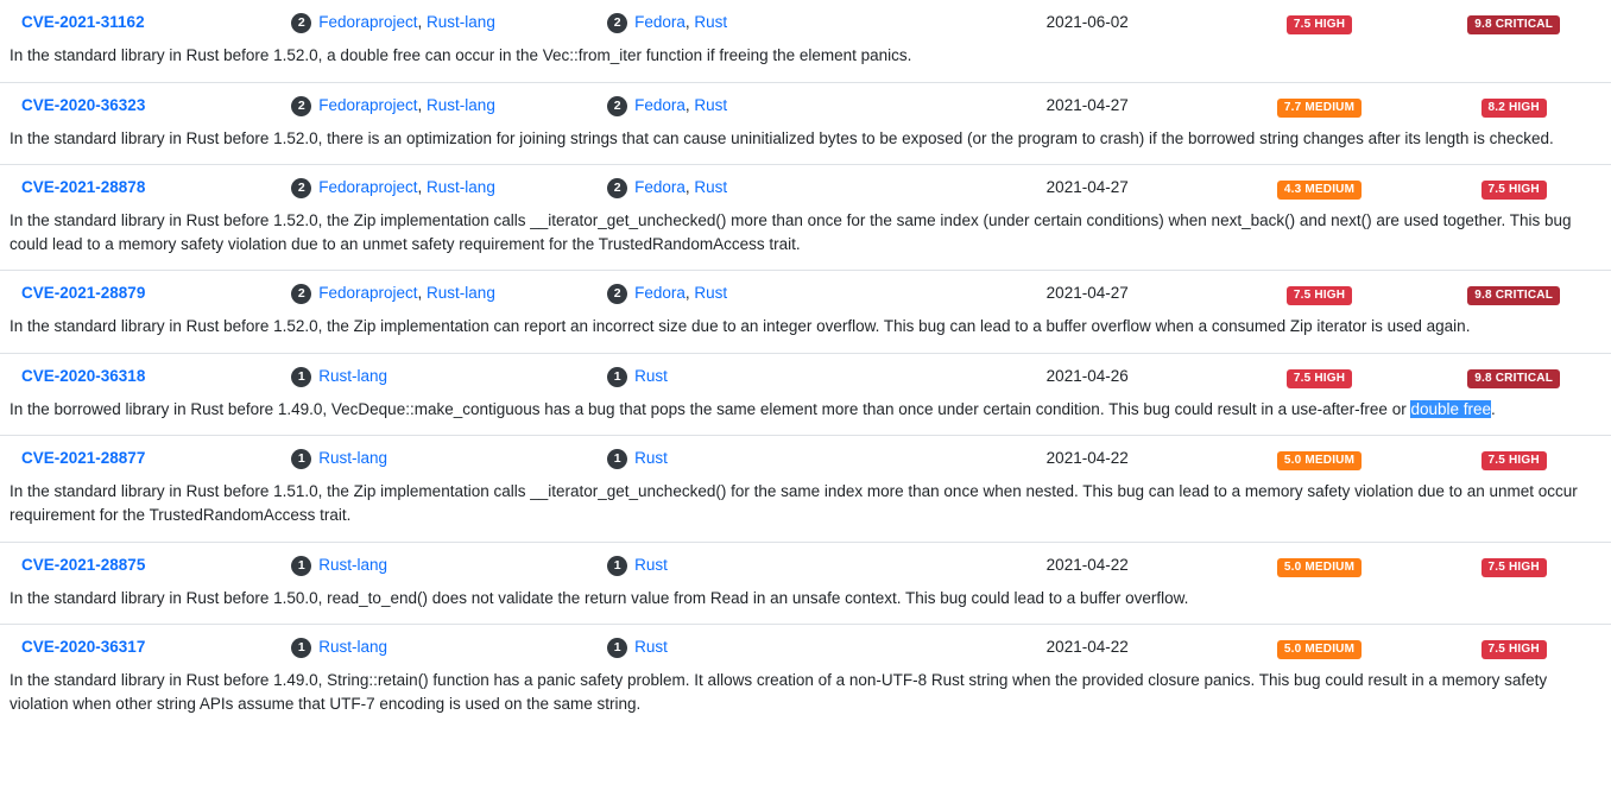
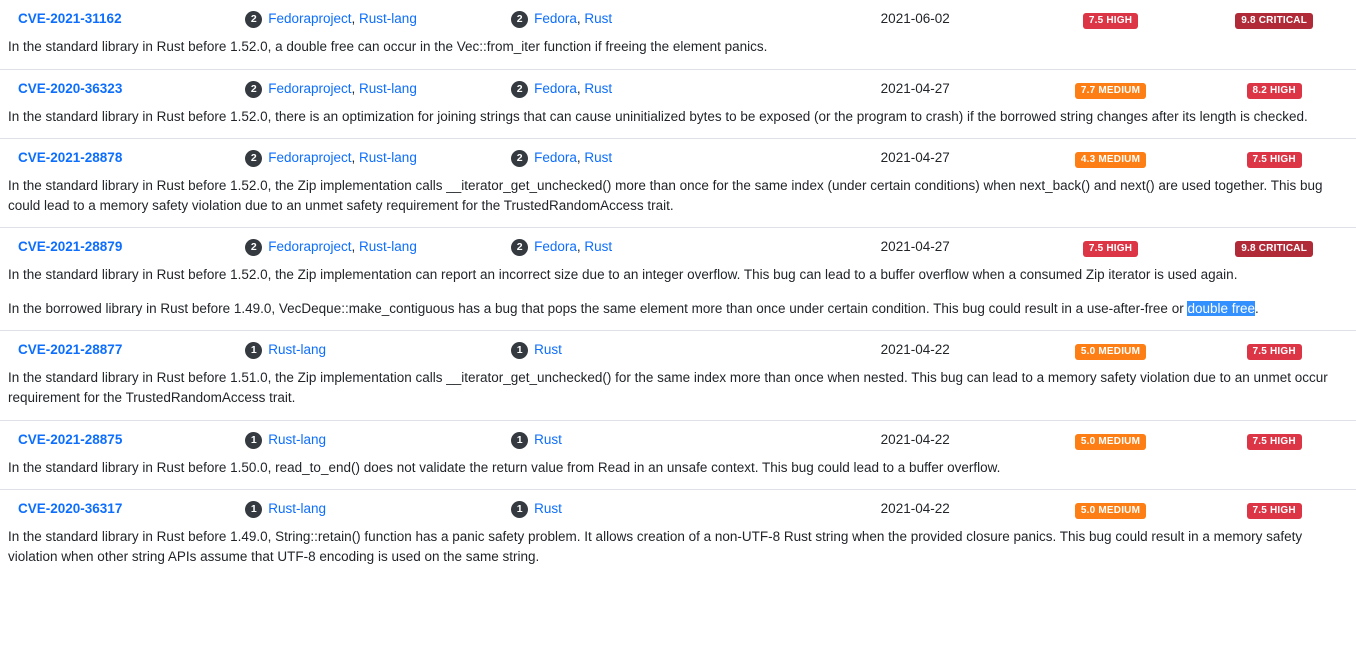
  CVE-2021-31162	2 Fedoraproject, Rust-lang	2 Fedora, Rust	2021-06-02	7.5 HIGH	9.8 CRITICAL
  In the standard library in Rust before 1.52.0, a double free can occur in the Vec::from_iter function if freeing the element panics.
  CVE-2020-36323	2 Fedoraproject, Rust-lang	2 Fedora, Rust	2021-04-27	7.7 MEDIUM	8.2 HIGH
  In the standard library in Rust before 1.52.0, there is an optimization for joining strings that can cause uninitialized bytes to be exposed (or the program to crash) if the borrowed string changes after its length is checked.
  CVE-2021-28878	2 Fedoraproject, Rust-lang	2 Fedora, Rust	2021-04-27	4.3 MEDIUM	7.5 HIGH
  In the standard library in Rust before 1.52.0, the Zip implementation calls __iterator_get_unchecked() more than once for the same index (under certain conditions) when next_back() and next() are used together. This bug could lead to a memory safety violation due to an unmet safety requirement for the TrustedRandomAccess trait.
  CVE-2021-28879	2 Fedoraproject, Rust-lang	2 Fedora, Rust	2021-04-27	7.5 HIGH	9.8 CRITICAL
  In the standard library in Rust before 1.52.0, the Zip implementation can report an incorrect size due to an integer overflow. This bug can lead to a buffer overflow when a consumed Zip iterator is used again.
- CVE-2020-36318	1 Rust-lang	1 Rust	2021-04-26	7.5 HIGH	9.8 CRITICAL
  In the borrowed library in Rust before 1.49.0, VecDeque::make_contiguous has a bug that pops the same element more than once under certain condition. This bug could result in a use-after-free or double free.
  CVE-2021-28877	1 Rust-lang	1 Rust	2021-04-22	5.0 MEDIUM	7.5 HIGH
  In the standard library in Rust before 1.51.0, the Zip implementation calls __iterator_get_unchecked() for the same index more than once when nested. This bug can lead to a memory safety violation due to an unmet occur requirement for the TrustedRandomAccess trait.
  CVE-2021-28875	1 Rust-lang	1 Rust	2021-04-22	5.0 MEDIUM	7.5 HIGH
  In the standard library in Rust before 1.50.0, read_to_end() does not validate the return value from Read in an unsafe context. This bug could lead to a buffer overflow.
  CVE-2020-36317	1 Rust-lang	1 Rust	2021-04-22	5.0 MEDIUM	7.5 HIGH
- In the standard library in Rust before 1.49.0, String::retain() function has a panic safety problem. It allows creation of a non-UTF-8 Rust string when the provided closure panics. This bug could result in a memory safety violation when other string APIs assume that UTF-7 encoding is used on the same string.
+ In the standard library in Rust before 1.49.0, String::retain() function has a panic safety problem. It allows creation of a non-UTF-8 Rust string when the provided closure panics. This bug could result in a memory safety violation when other string APIs assume that UTF-8 encoding is used on the same string.
